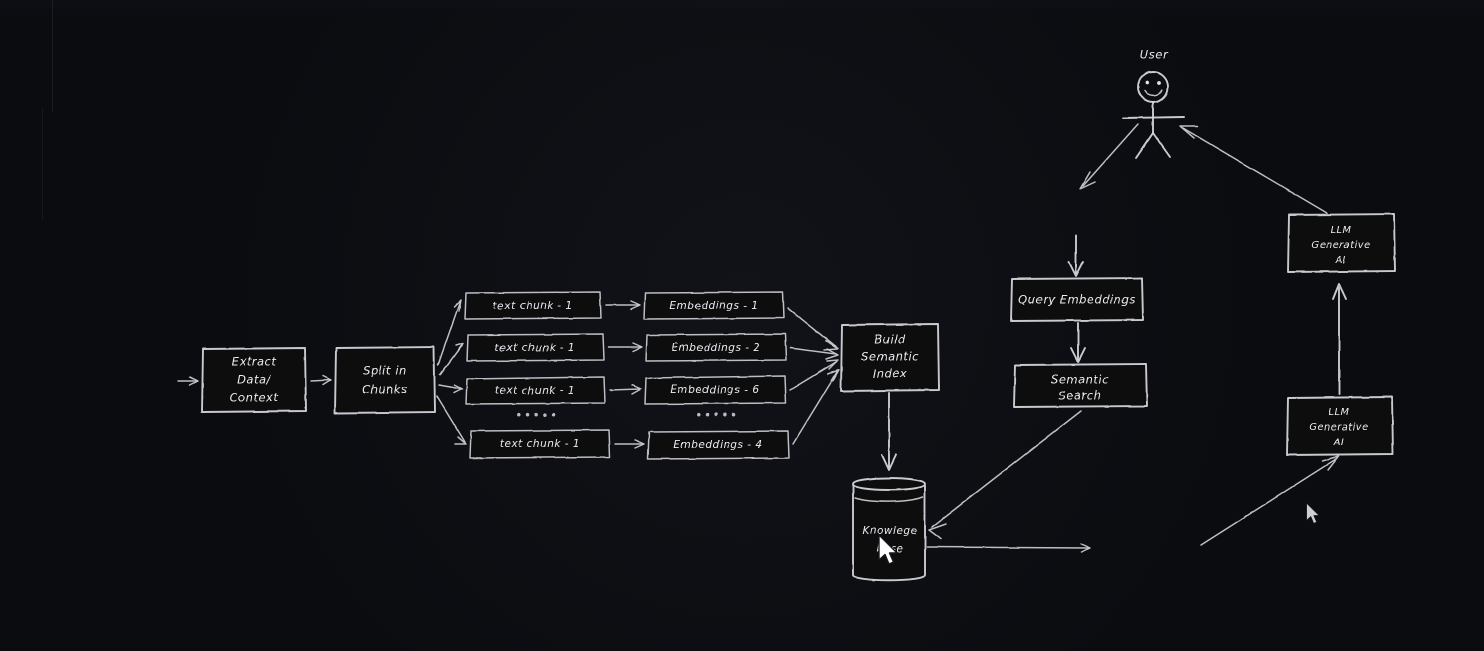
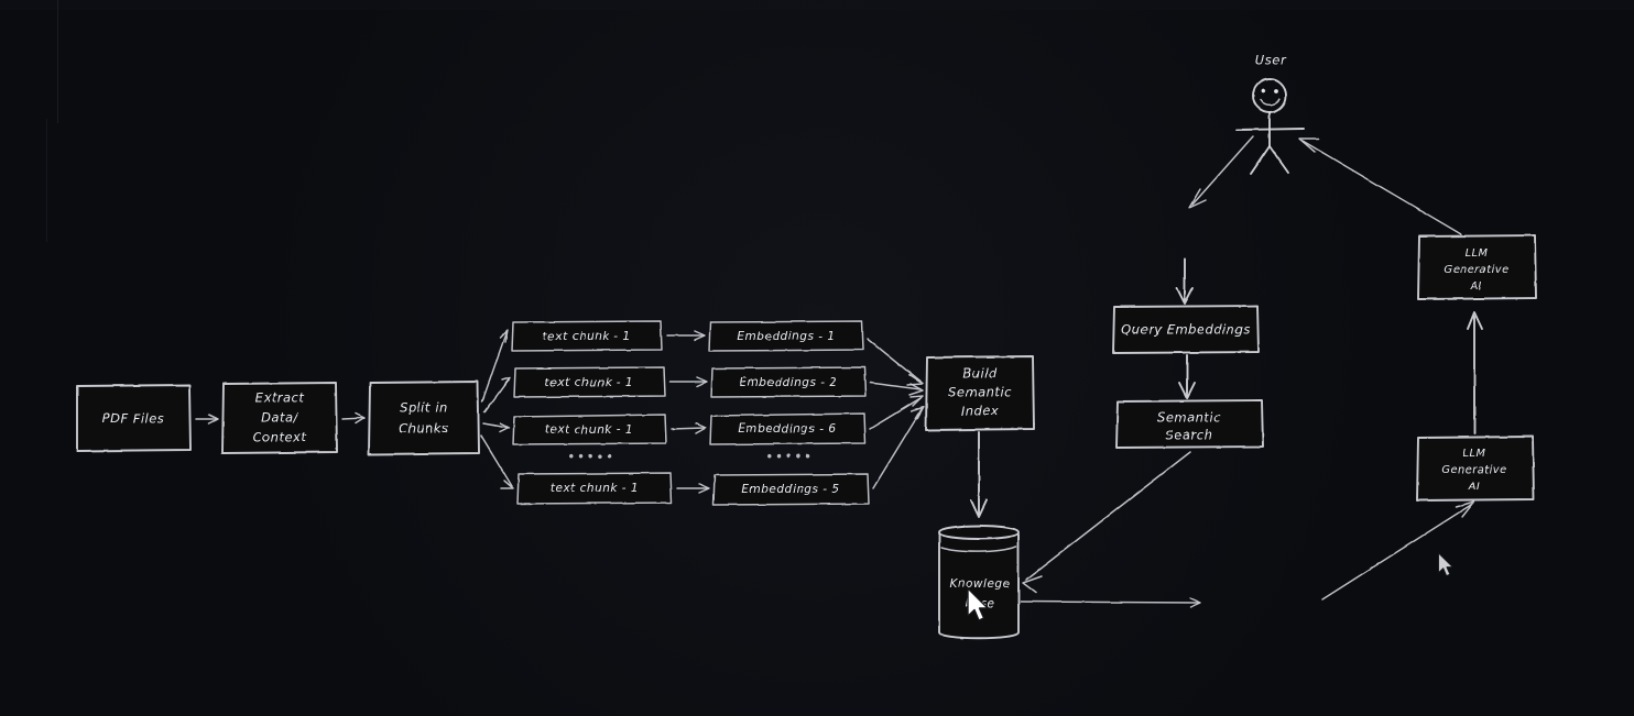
+ PDF Files
  Extract
  Data/
  Context
  Split in
  Chunks
  text chunk - 1
  text chunk - 1
  text chunk - 1
  text chunk - 1
  •••••
  Embeddings - 1
  Embeddings - 2
  Embeddings - 6
- Embeddings - 4
+ Embeddings - 5
  •••••
  Build
  Semantic
  Index
  Knowlege
  Query Embeddings
  Semantic
  Search
  User
  LLM
  Generative
  AI
  LLM
  Generative
  AI
